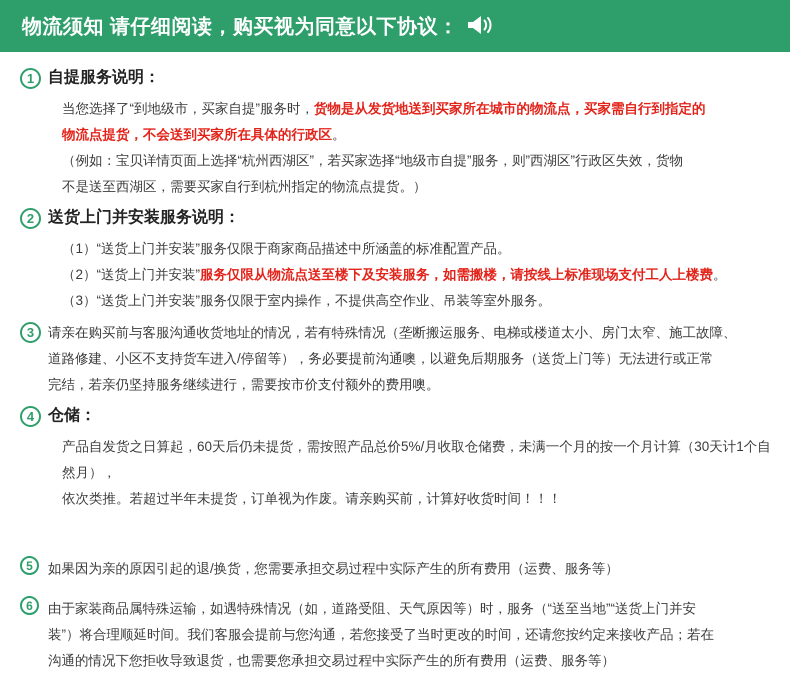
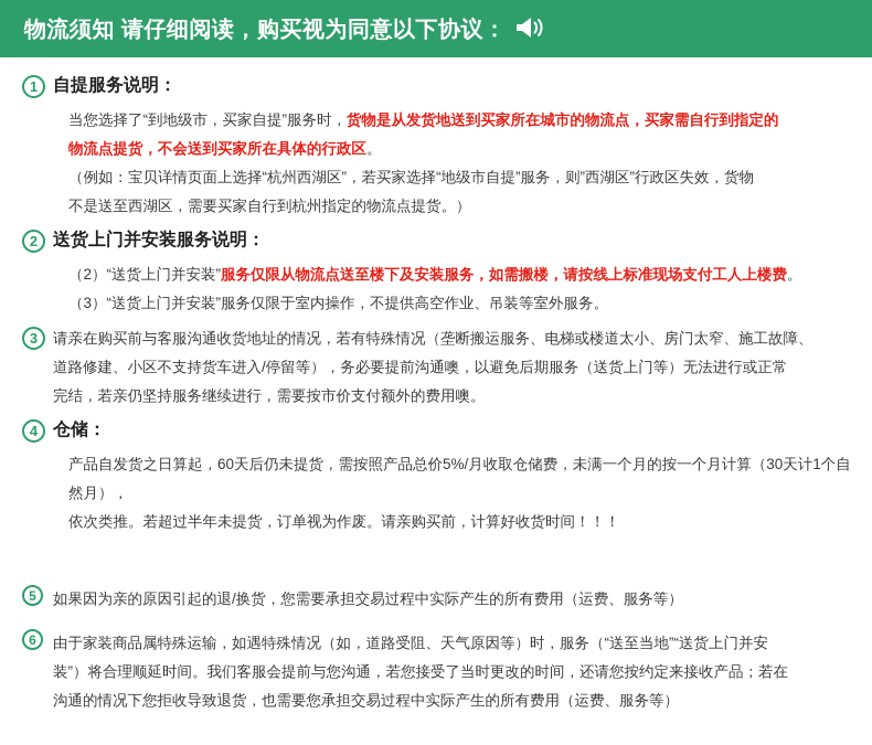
  物流须知 请仔细阅读，购买视为同意以下协议：
  1
  自提服务说明：
  当您选择了“到地级市，买家自提”服务时，货物是从发货地送到买家所在城市的物流点，买家需自行到指定的
  物流点提货，不会送到买家所在具体的行政区。
  （例如：宝贝详情页面上选择“杭州西湖区”，若买家选择“地级市自提”服务，则”西湖区”行政区失效，货物
  不是送至西湖区，需要买家自行到杭州指定的物流点提货。）
  2
  送货上门并安装服务说明：
- （1）“送货上门并安装”服务仅限于商家商品描述中所涵盖的标准配置产品。
  （2）“送货上门并安装”服务仅限从物流点送至楼下及安装服务，如需搬楼，请按线上标准现场支付工人上楼费。
  （3）“送货上门并安装”服务仅限于室内操作，不提供高空作业、吊装等室外服务。
  3
  请亲在购买前与客服沟通收货地址的情况，若有特殊情况（垄断搬运服务、电梯或楼道太小、房门太窄、施工故障、
  道路修建、小区不支持货车进入/停留等），务必要提前沟通噢，以避免后期服务（送货上门等）无法进行或正常
  完结，若亲仍坚持服务继续进行，需要按市价支付额外的费用噢。
  4
  仓储：
  产品自发货之日算起，60天后仍未提货，需按照产品总价5%/月收取仓储费，未满一个月的按一个月计算（30天计1个自然月），
  依次类推。若超过半年未提货，订单视为作废。请亲购买前，计算好收货时间！！！
  5
  如果因为亲的原因引起的退/换货，您需要承担交易过程中实际产生的所有费用（运费、服务等）
  6
  由于家装商品属特殊运输，如遇特殊情况（如，道路受阻、天气原因等）时，服务（“送至当地”“送货上门并安
  装”）将合理顺延时间。我们客服会提前与您沟通，若您接受了当时更改的时间，还请您按约定来接收产品；若在
  沟通的情况下您拒收导致退货，也需要您承担交易过程中实际产生的所有费用（运费、服务等）
